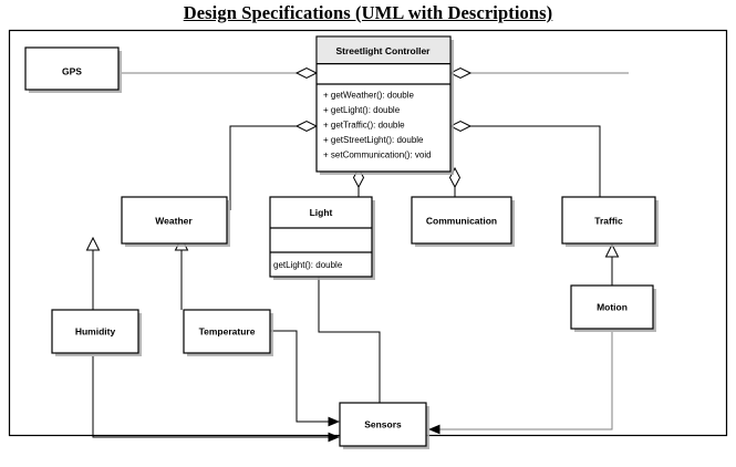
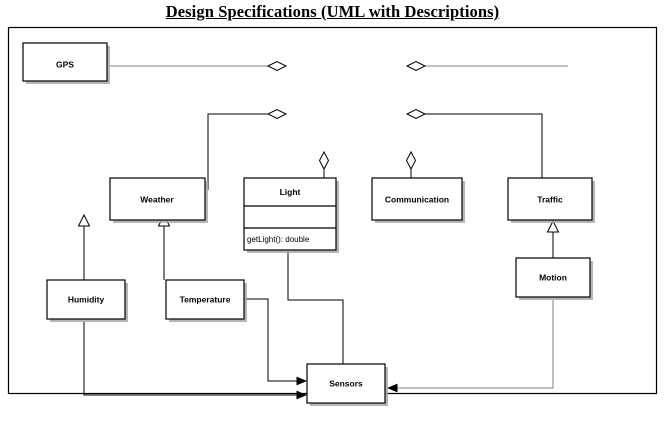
  Design Specifications (UML with Descriptions)
  GPS
- Streetlight Controller
- + getWeather(): double
- + getLight(): double
- + getTraffic(): double
- + getStreetLight(): double
- + setCommunication(): void
  Weather
  Light
  getLight(): double
  Communication
  Traffic
  Motion
  Humidity
  Temperature
  Sensors
